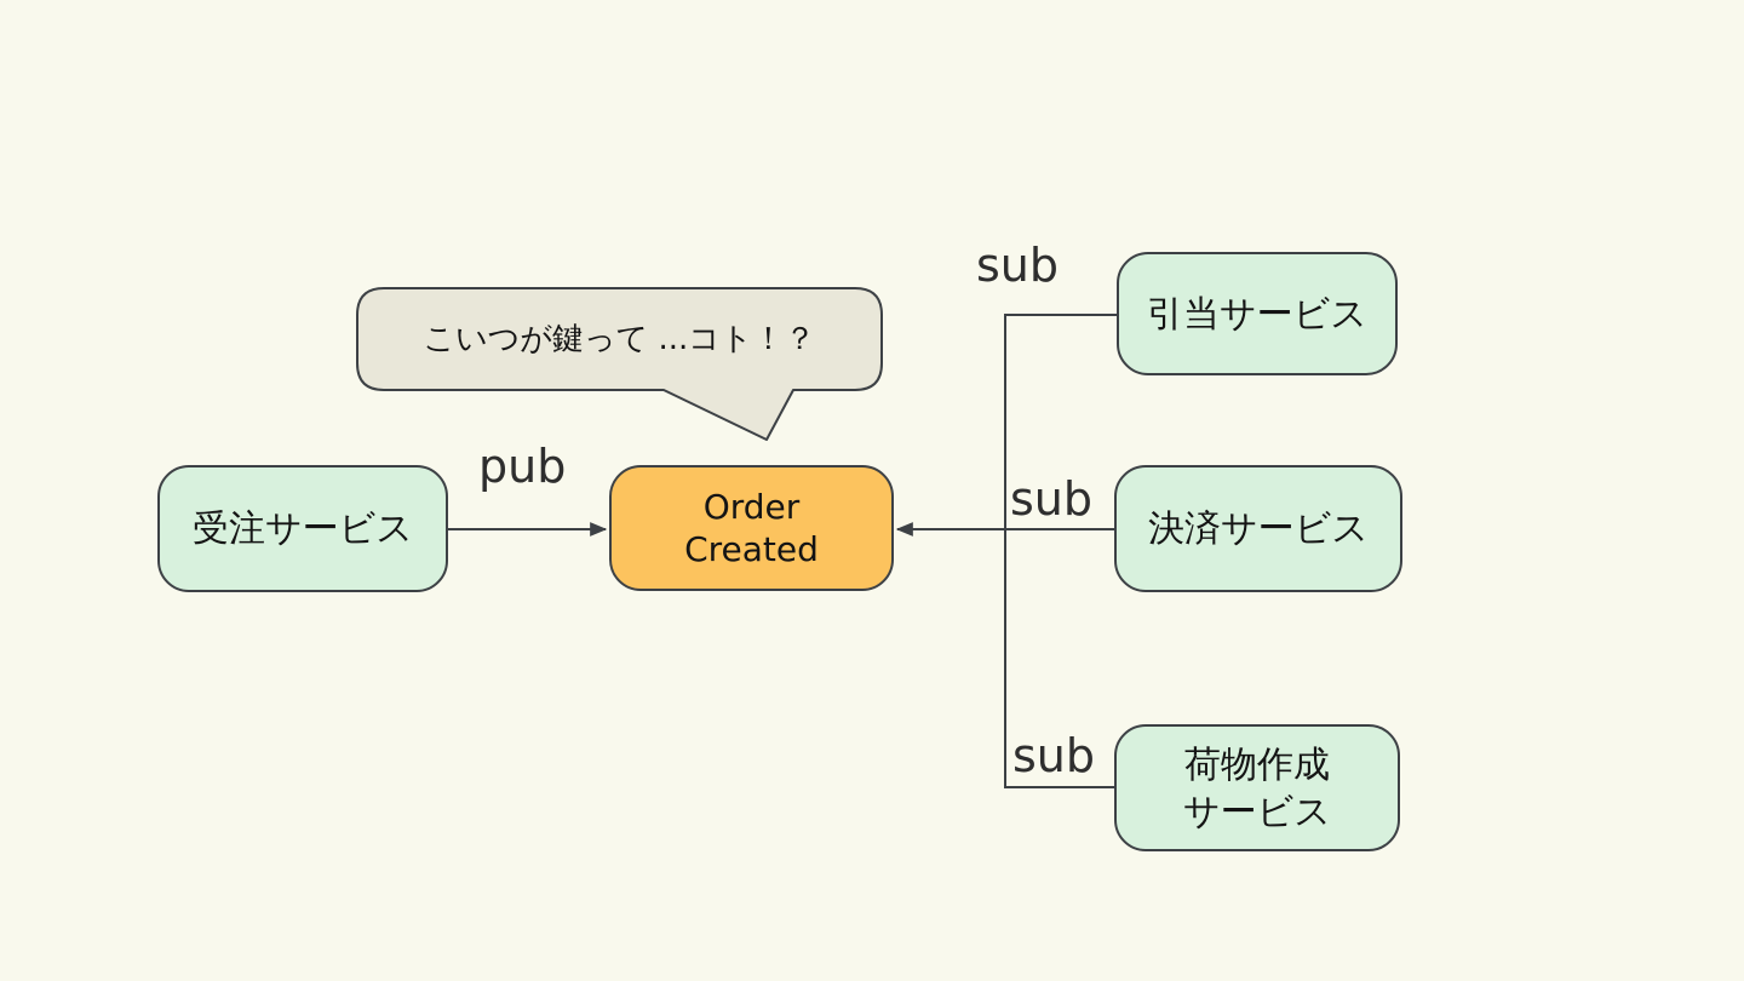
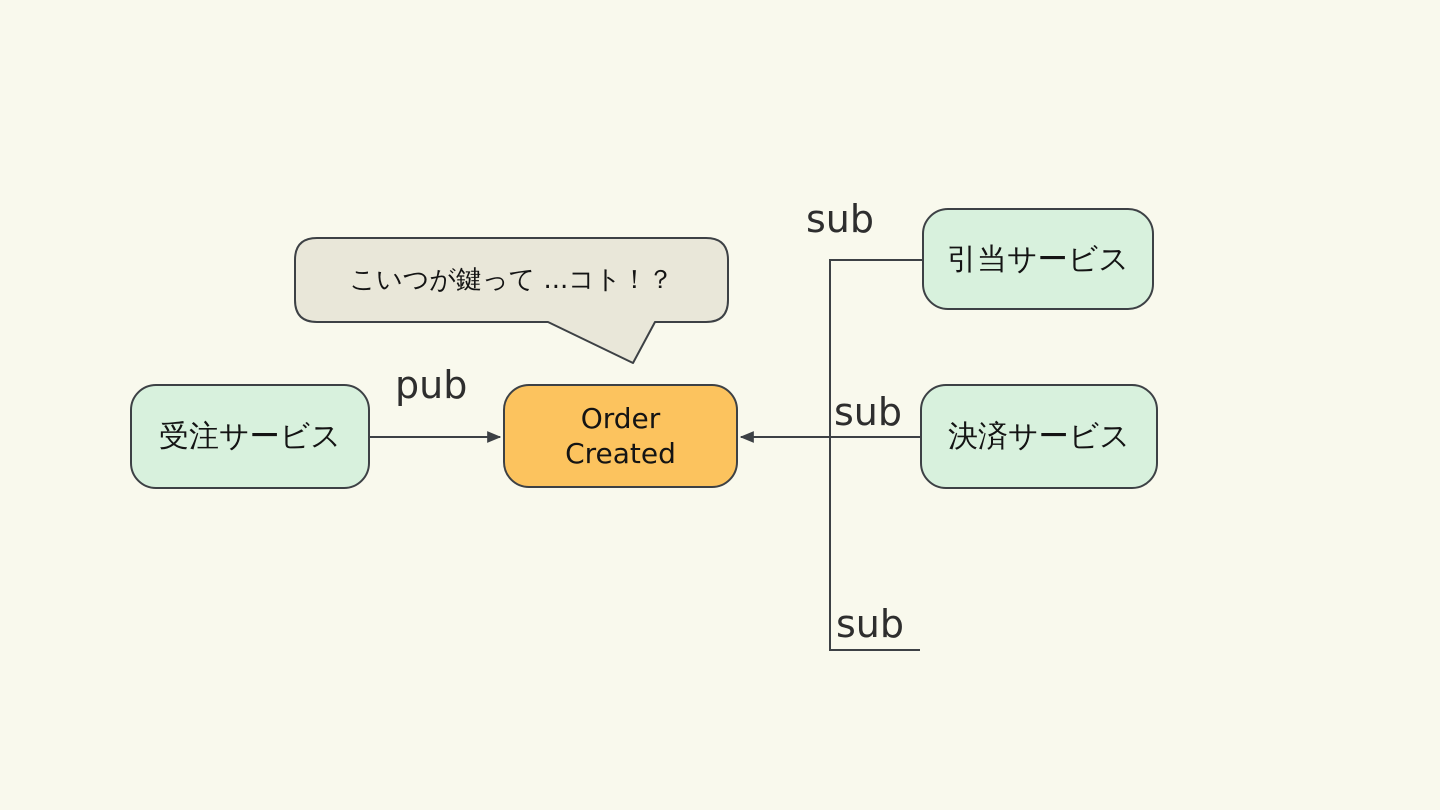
  こいつが鍵って ...コト！？
  受注サービス
  Order
  Created
  引当サービス
  決済サービス
- 荷物作成
- サービス
  pub
  sub
  sub
  sub
